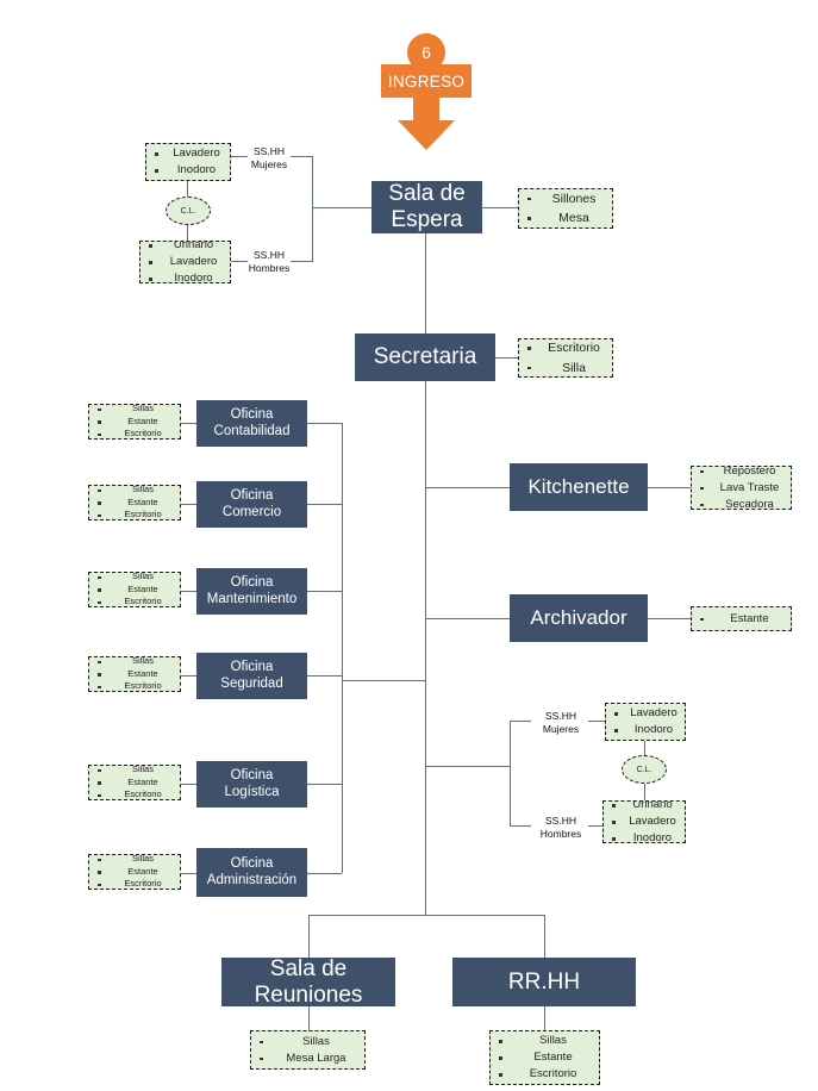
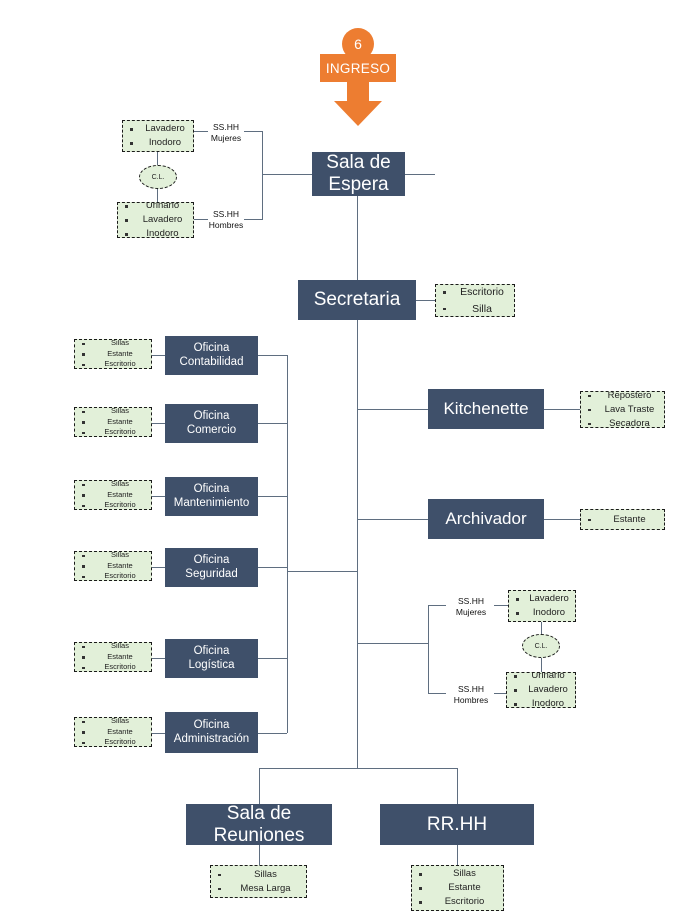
  6
  INGRESO
  Lavadero
  Inodoro
  Urinario
  Lavadero
  Inodoro
  SS.HH
  Mujeres
  SS.HH
  Hombres
  Sala de
  Espera
- Sillones
- Mesa
  Secretaria
  Escritorio
  Silla
  Sillas
  Estante
  Escritorio
  Oficina
  Contabilidad
  Sillas
  Estante
  Escritorio
  Oficina
  Comercio
  Sillas
  Estante
  Escritorio
  Oficina
  Mantenimiento
  Sillas
  Estante
  Escritorio
  Oficina
  Seguridad
  Sillas
  Estante
  Escritorio
  Oficina
  Logística
  Sillas
  Estante
  Escritorio
  Oficina
  Administración
  Kitchenette
  Repostero
  Lava Traste
  Secadora
  Archivador
  Estante
  SS.HH
  Mujeres
  SS.HH
  Hombres
  Lavadero
  Inodoro
  Urinario
  Lavadero
  Inodoro
  Sala de
  Reuniones
  Sillas
  Mesa Larga
  RR.HH
  Sillas
  Estante
  Escritorio
